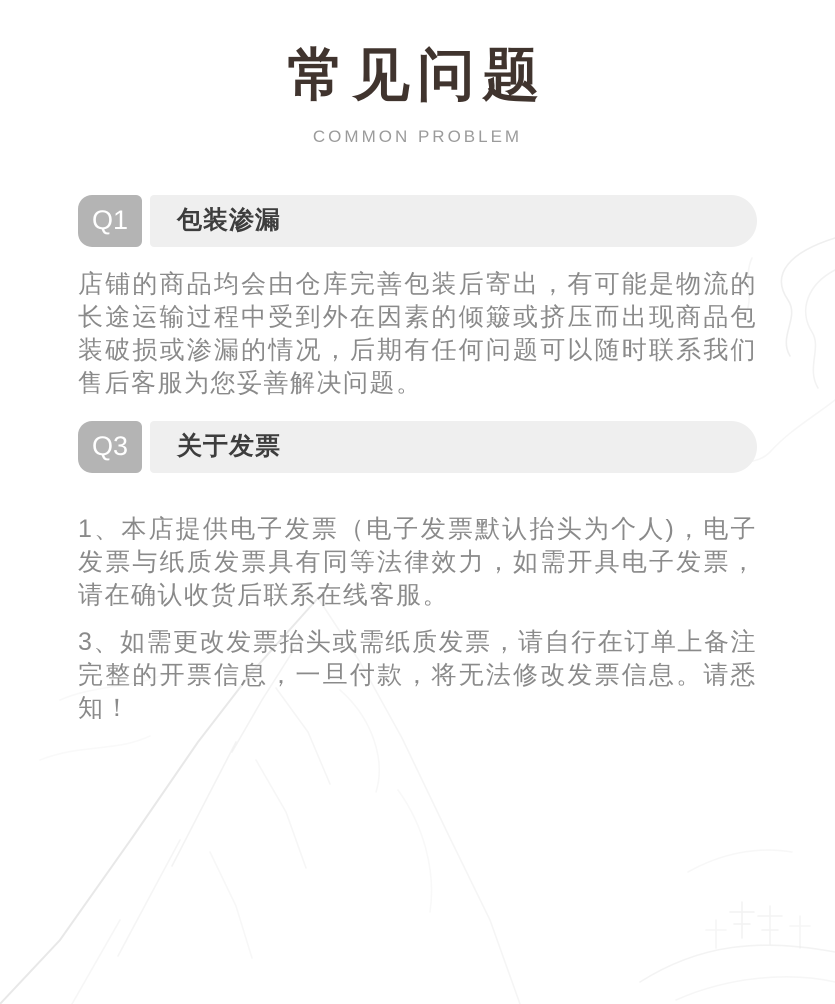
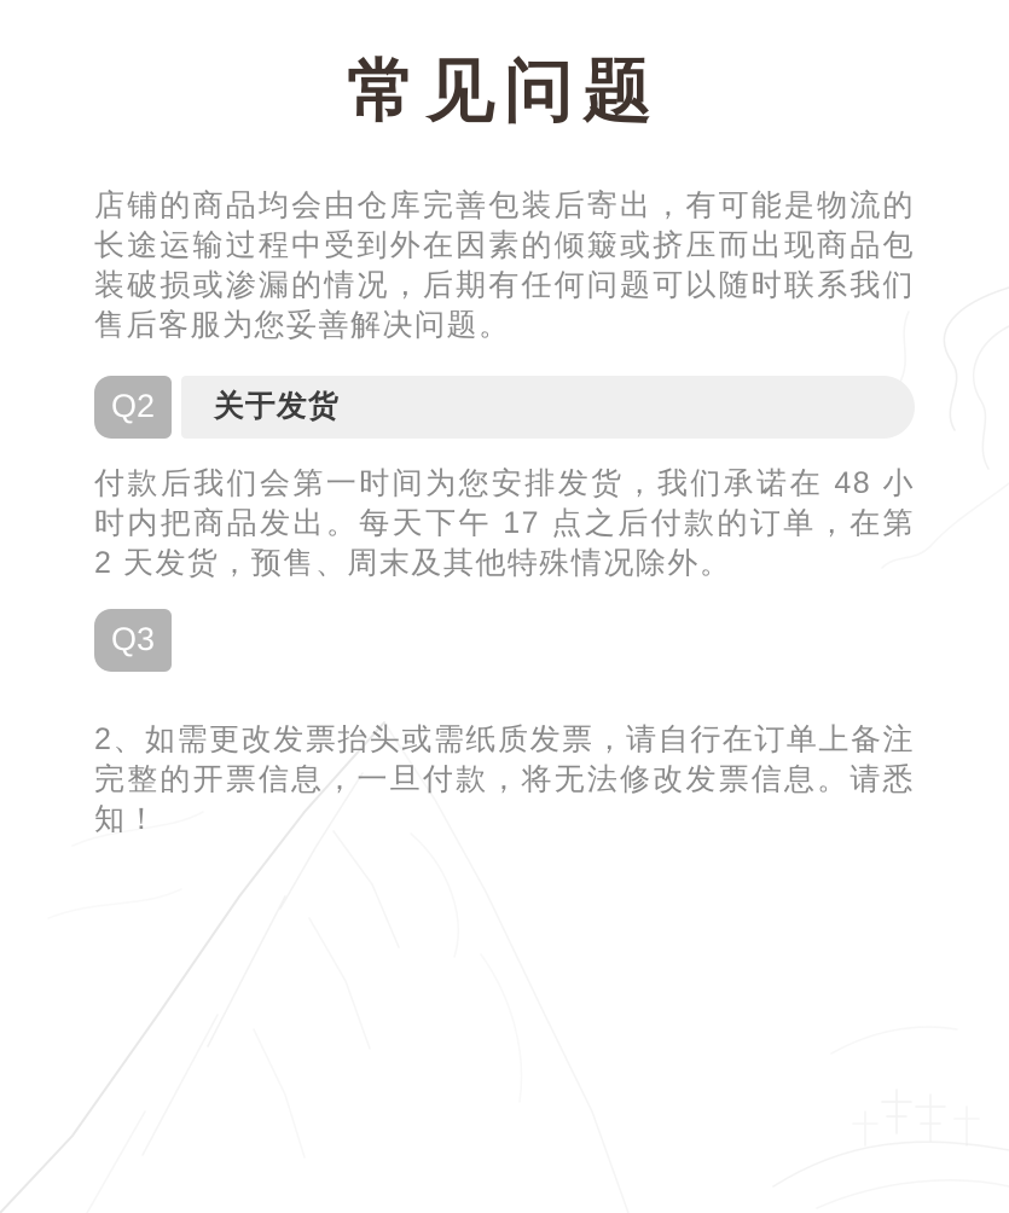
  常见问题
- COMMON PROBLEM
- Q1
- 包装渗漏
  店铺的商品均会由仓库完善包装后寄出，有可能是物流的长途运输过程中受到外在因素的倾簸或挤压而出现商品包装破损或渗漏的情况，后期有任何问题可以随时联系我们售后客服为您妥善解决问题。
+ Q2
+ 关于发货
+ 付款后我们会第一时间为您安排发货，我们承诺在 48 小时内把商品发出。每天下午 17 点之后付款的订单，在第 2 天发货，预售、周末及其他特殊情况除外。
  Q3
- 关于发票
- 1、本店提供电子发票（电子发票默认抬头为个人)，电子发票与纸质发票具有同等法律效力，如需开具电子发票，请在确认收货后联系在线客服。
- 3、如需更改发票抬头或需纸质发票，请自行在订单上备注完整的开票信息，一旦付款，将无法修改发票信息。请悉知！
+ 2、如需更改发票抬头或需纸质发票，请自行在订单上备注完整的开票信息，一旦付款，将无法修改发票信息。请悉知！
